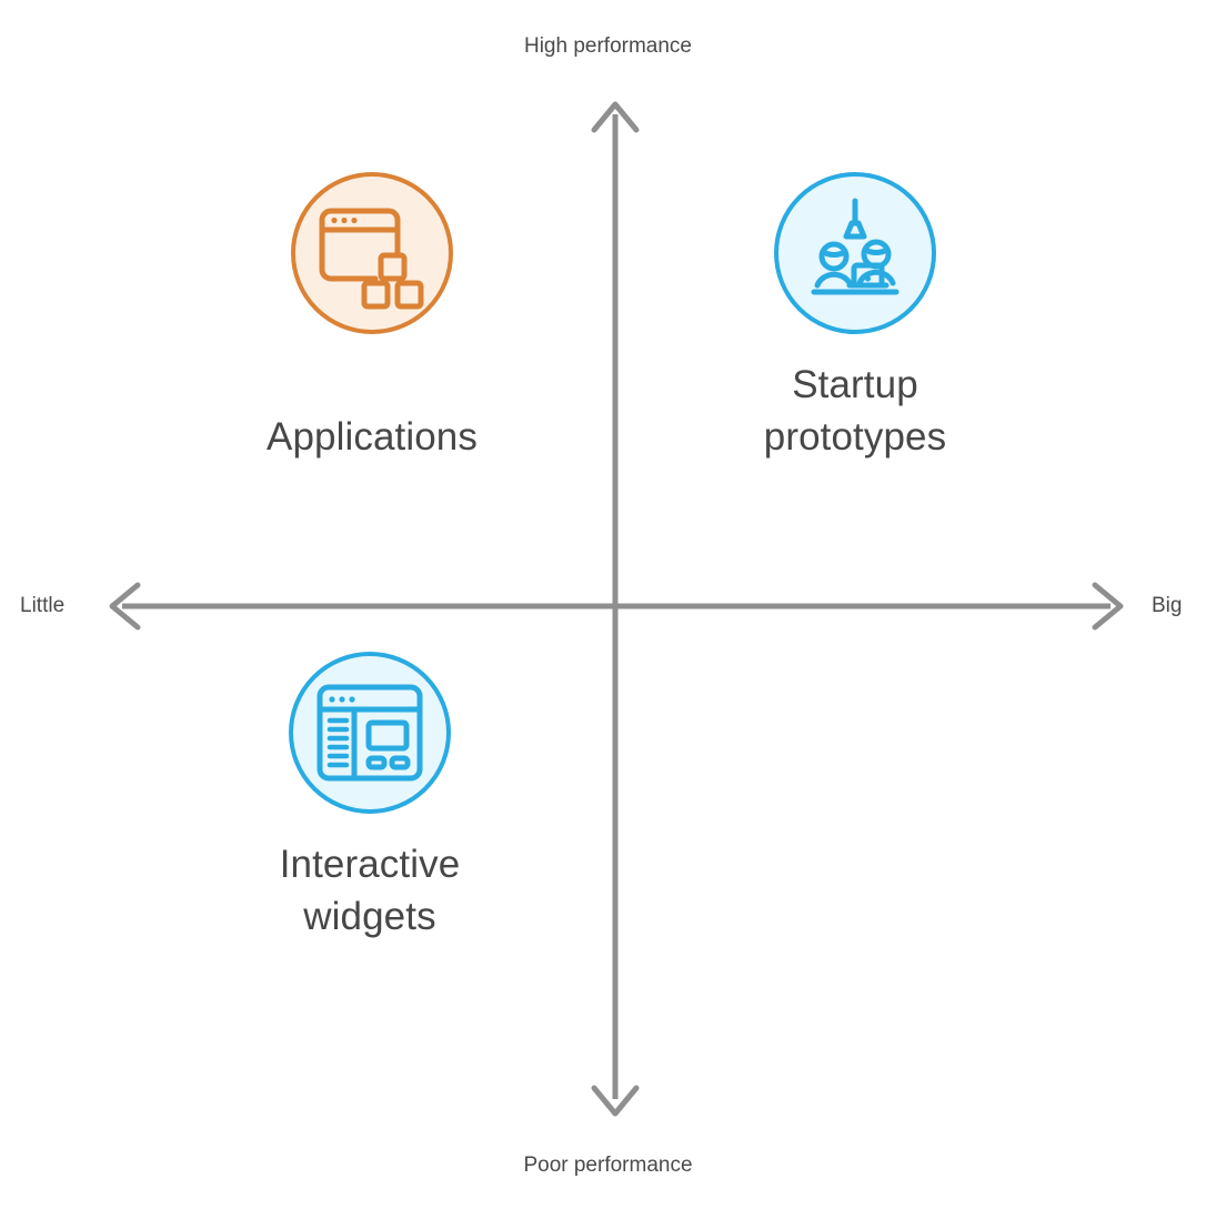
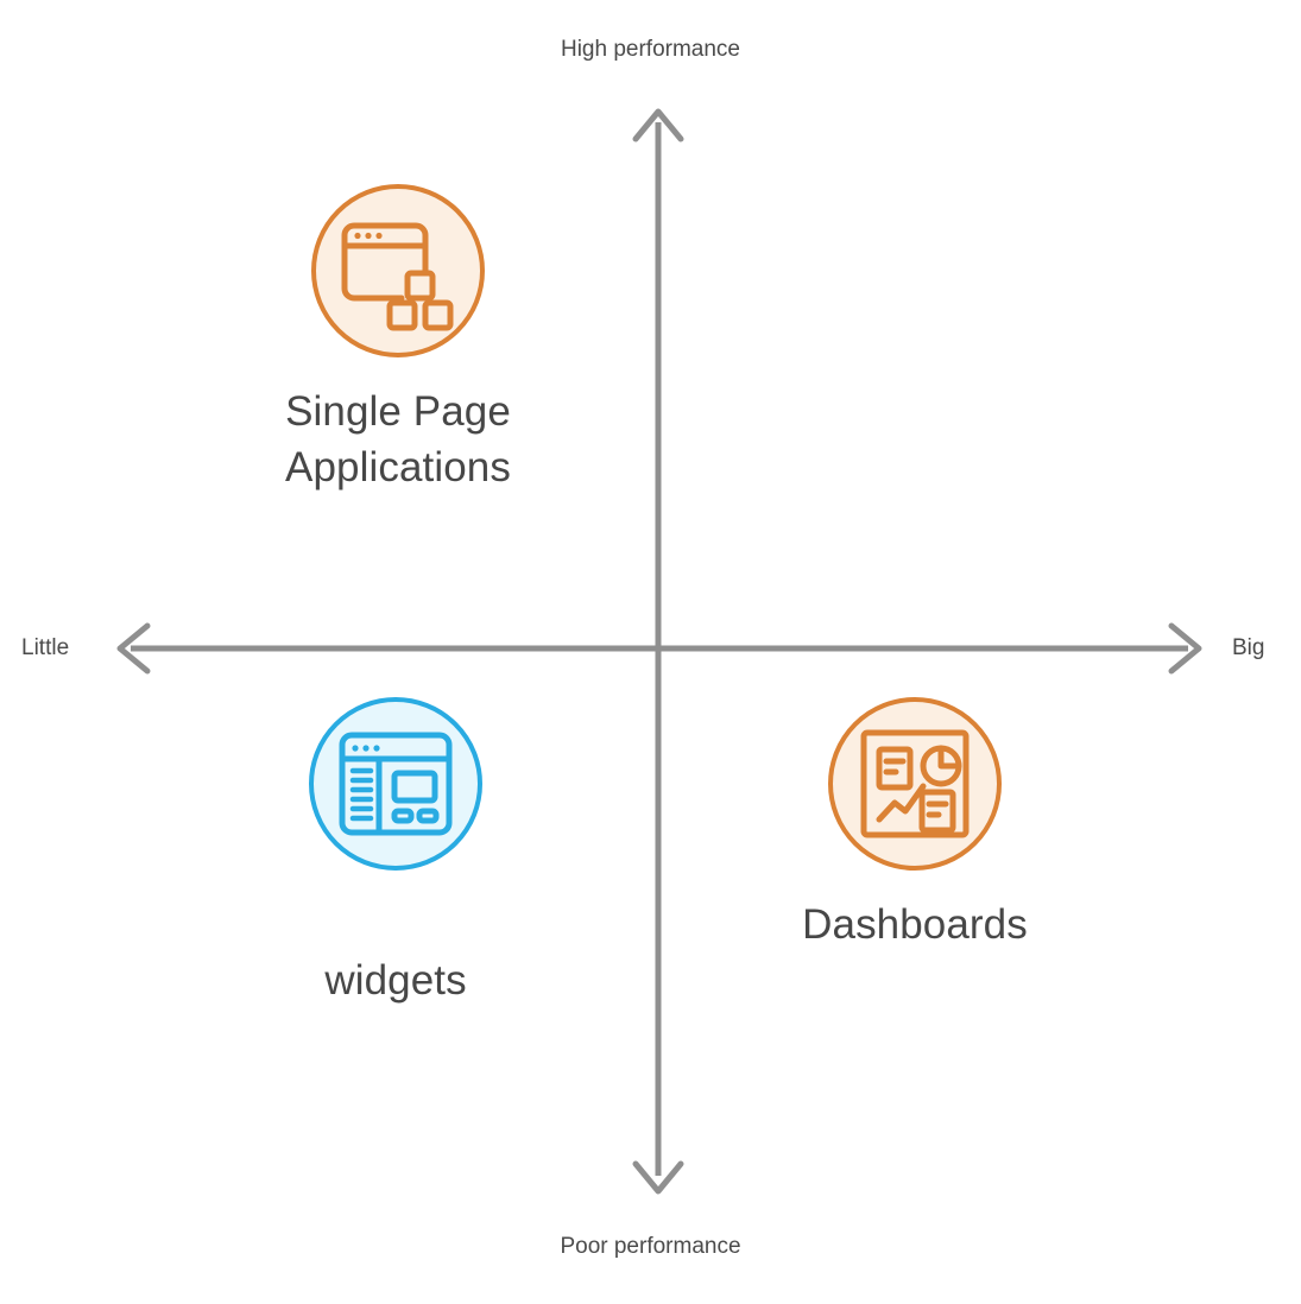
  High performance
  Poor performance
  Little
  Big
+ Single Page
  Applications
- Startup
- prototypes
- Interactive
  widgets
+ Dashboards
